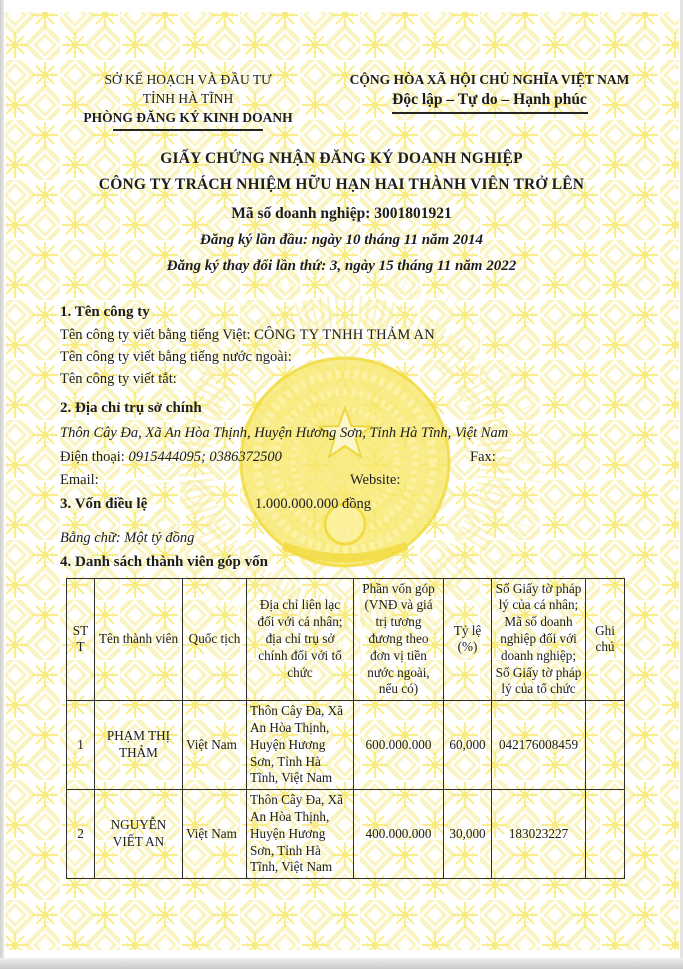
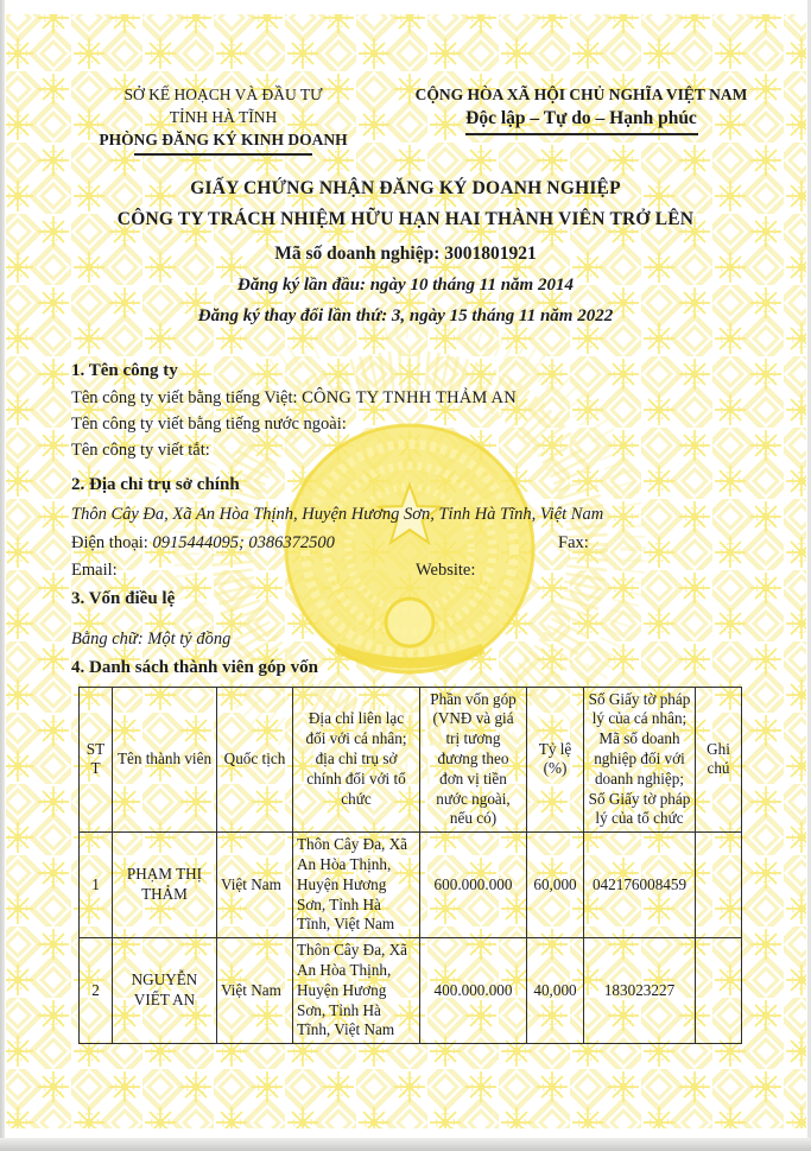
  SỞ KẾ HOẠCH VÀ ĐẦU TƯ
  TỈNH HÀ TĨNH
  PHÒNG ĐĂNG KÝ KINH DOANH
  CỘNG HÒA XÃ HỘI CHỦ NGHĨA VIỆT NAM
  Độc lập – Tự do – Hạnh phúc
  GIẤY CHỨNG NHẬN ĐĂNG KÝ DOANH NGHIỆP
  CÔNG TY TRÁCH NHIỆM HỮU HẠN HAI THÀNH VIÊN TRỞ LÊN
  Mã số doanh nghiệp: 3001801921
  Đăng ký lần đầu: ngày 10 tháng 11 năm 2014
  Đăng ký thay đổi lần thứ: 3, ngày 15 tháng 11 năm 2022
  1. Tên công ty
  Tên công ty viết bằng tiếng Việt: CÔNG TY TNHH THẢM AN
  Tên công ty viết bằng tiếng nước ngoài:
  Tên công ty viết tắt:
  2. Địa chỉ trụ sở chính
  Thôn Cây Đa, Xã An Hòa Thịnh, Huyện Hương Sơn, Tỉnh Hà Tĩnh, Việt Nam
  Điện thoại: 0915444095; 0386372500
  Fax:
  Email:
  Website:
  3. Vốn điều lệ
- 1.000.000.000 đồng
  Bằng chữ: Một tỷ đồng
  4. Danh sách thành viên góp vốn
  STT	Tên thành viên	Quốc tịch	Địa chỉ liên lạc đối với cá nhân; địa chỉ trụ sở chính đối với tổ chức	Phần vốn góp (VNĐ và giá trị tương đương theo đơn vị tiền nước ngoài, nếu có)	Tỷ lệ (%)	Số Giấy tờ pháp lý của cá nhân; Mã số doanh nghiệp đối với doanh nghiệp; Số Giấy tờ pháp lý của tổ chức	Ghi chú
  1	PHẠM THỊ THẢM	Việt Nam	Thôn Cây Đa, Xã An Hòa Thịnh, Huyện Hương Sơn, Tỉnh Hà Tĩnh, Việt Nam	600.000.000	60,000	042176008459
- 2	NGUYỄN VIẾT AN	Việt Nam	Thôn Cây Đa, Xã An Hòa Thịnh, Huyện Hương Sơn, Tỉnh Hà Tĩnh, Việt Nam	400.000.000	30,000	183023227
+ 2	NGUYỄN VIẾT AN	Việt Nam	Thôn Cây Đa, Xã An Hòa Thịnh, Huyện Hương Sơn, Tỉnh Hà Tĩnh, Việt Nam	400.000.000	40,000	183023227
